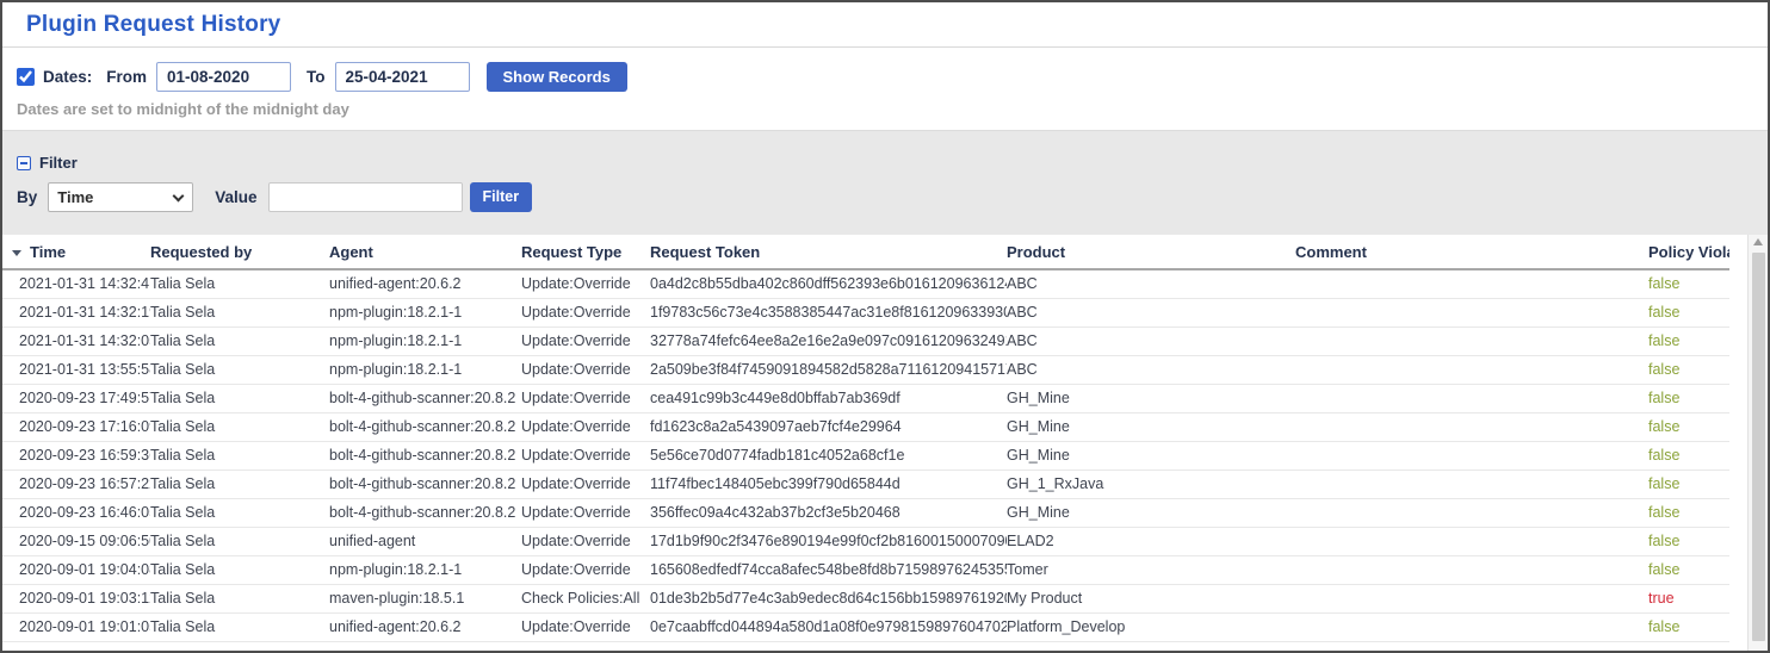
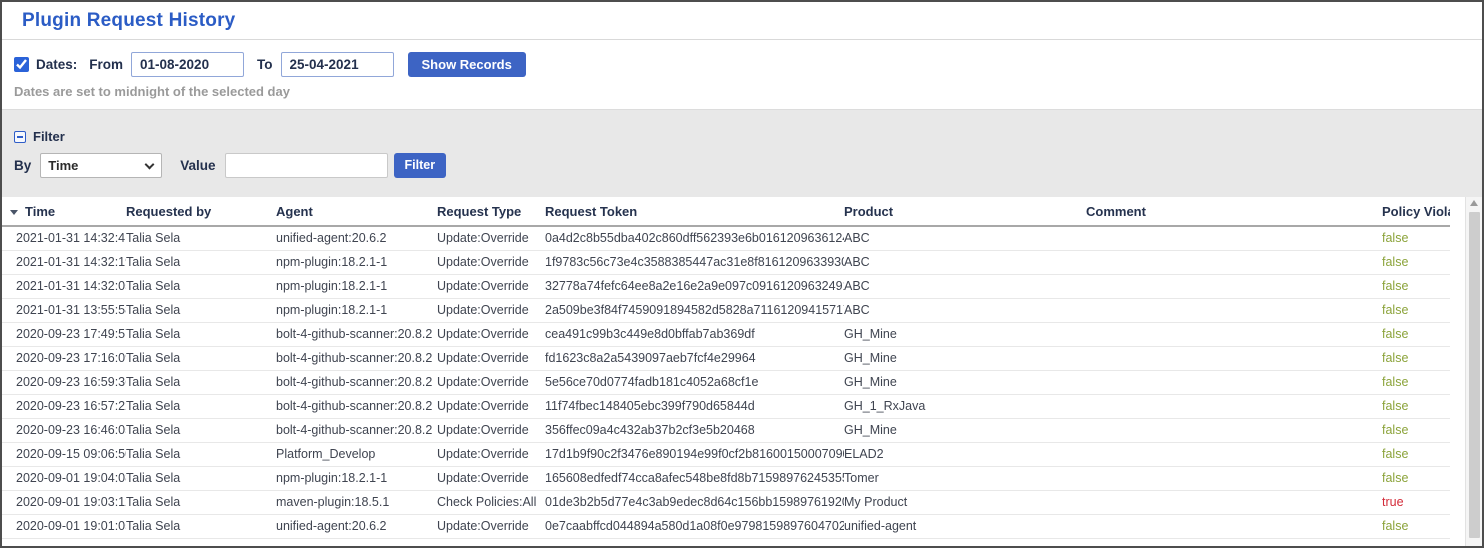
  Plugin Request History
  Dates:
  From
  01-08-2020
  To
  25-04-2021
  Show Records
- Dates are set to midnight of the midnight day
+ Dates are set to midnight of the selected day
  Filter
  By
  Time
  Value
  Filter
  Time	Requested by	Agent	Request Type	Request Token	Product	Comment	Policy Viol
  2021-01-31 14:32:4	Talia Sela	unified-agent:20.6.2	Update:Override	0a4d2c8b55dba402c860dff562393e6b016120963612	ABC		false
  2021-01-31 14:32:1	Talia Sela	npm-plugin:18.2.1-1	Update:Override	1f9783c56c73e4c3588385447ac31e8f816120963393	ABC		false
  2021-01-31 14:32:0	Talia Sela	npm-plugin:18.2.1-1	Update:Override	32778a74fefc64ee8a2e16e2a9e097c0916120963249	ABC		false
  2021-01-31 13:55:5	Talia Sela	npm-plugin:18.2.1-1	Update:Override	2a509be3f84f7459091894582d5828a7116120941571	ABC		false
  2020-09-23 17:49:5	Talia Sela	bolt-4-github-scanner:20.8.2	Update:Override	cea491c99b3c449e8d0bffab7ab369df	GH_Mine		false
  2020-09-23 17:16:0	Talia Sela	bolt-4-github-scanner:20.8.2	Update:Override	fd1623c8a2a5439097aeb7fcf4e29964	GH_Mine		false
  2020-09-23 16:59:3	Talia Sela	bolt-4-github-scanner:20.8.2	Update:Override	5e56ce70d0774fadb181c4052a68cf1e	GH_Mine		false
  2020-09-23 16:57:2	Talia Sela	bolt-4-github-scanner:20.8.2	Update:Override	11f74fbec148405ebc399f790d65844d	GH_1_RxJava		false
  2020-09-23 16:46:0	Talia Sela	bolt-4-github-scanner:20.8.2	Update:Override	356ffec09a4c432ab37b2cf3e5b20468	GH_Mine		false
- 2020-09-15 09:06:5	Talia Sela	unified-agent	Update:Override	17d1b9f90c2f3476e890194e99f0cf2b8160015000709	ELAD2		false
+ 2020-09-15 09:06:5	Talia Sela	Platform_Develop	Update:Override	17d1b9f90c2f3476e890194e99f0cf2b8160015000709	ELAD2		false
  2020-09-01 19:04:0	Talia Sela	npm-plugin:18.2.1-1	Update:Override	165608edfedf74cca8afec548be8fd8b7159897624535	Tomer		false
  2020-09-01 19:03:1	Talia Sela	maven-plugin:18.5.1	Check Policies:All	01de3b2b5d77e4c3ab9edec8d64c156bb1598976192	My Product		true
- 2020-09-01 19:01:0	Talia Sela	unified-agent:20.6.2	Update:Override	0e7caabffcd044894a580d1a08f0e9798159897604702	Platform_Develop		false
+ 2020-09-01 19:01:0	Talia Sela	unified-agent:20.6.2	Update:Override	0e7caabffcd044894a580d1a08f0e9798159897604702	unified-agent		false
